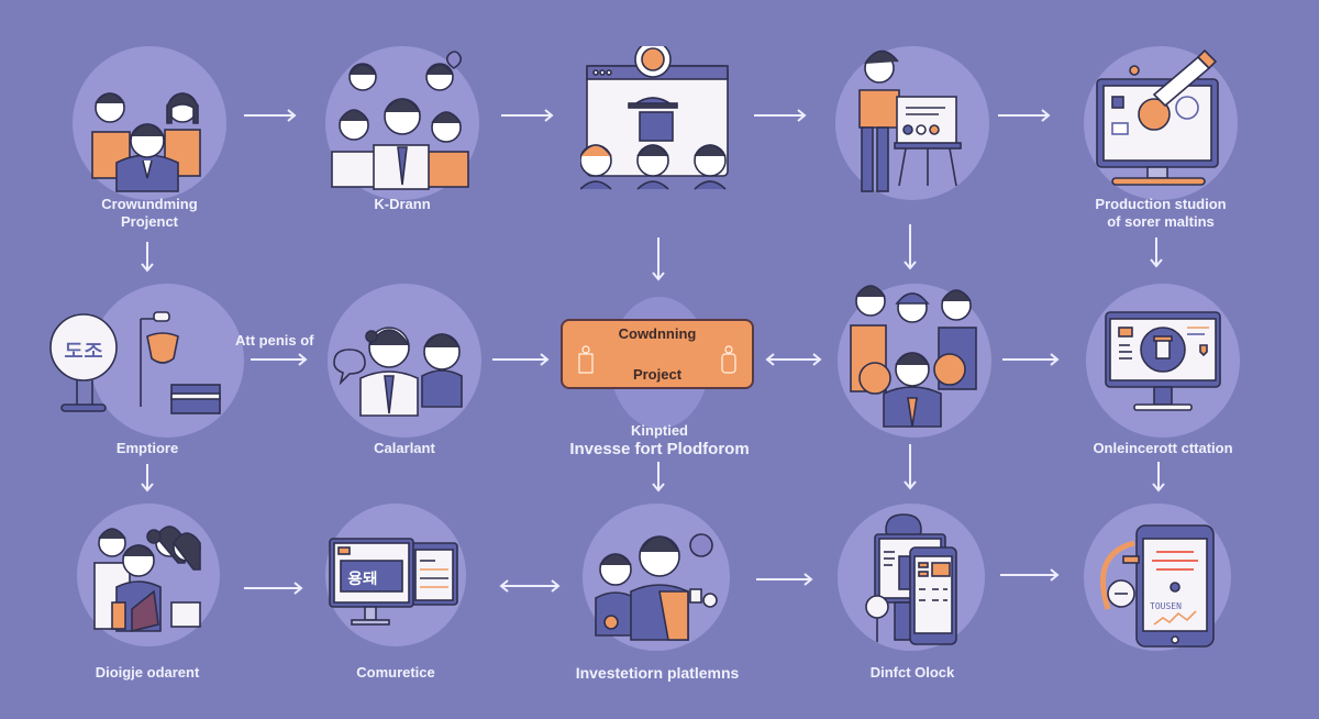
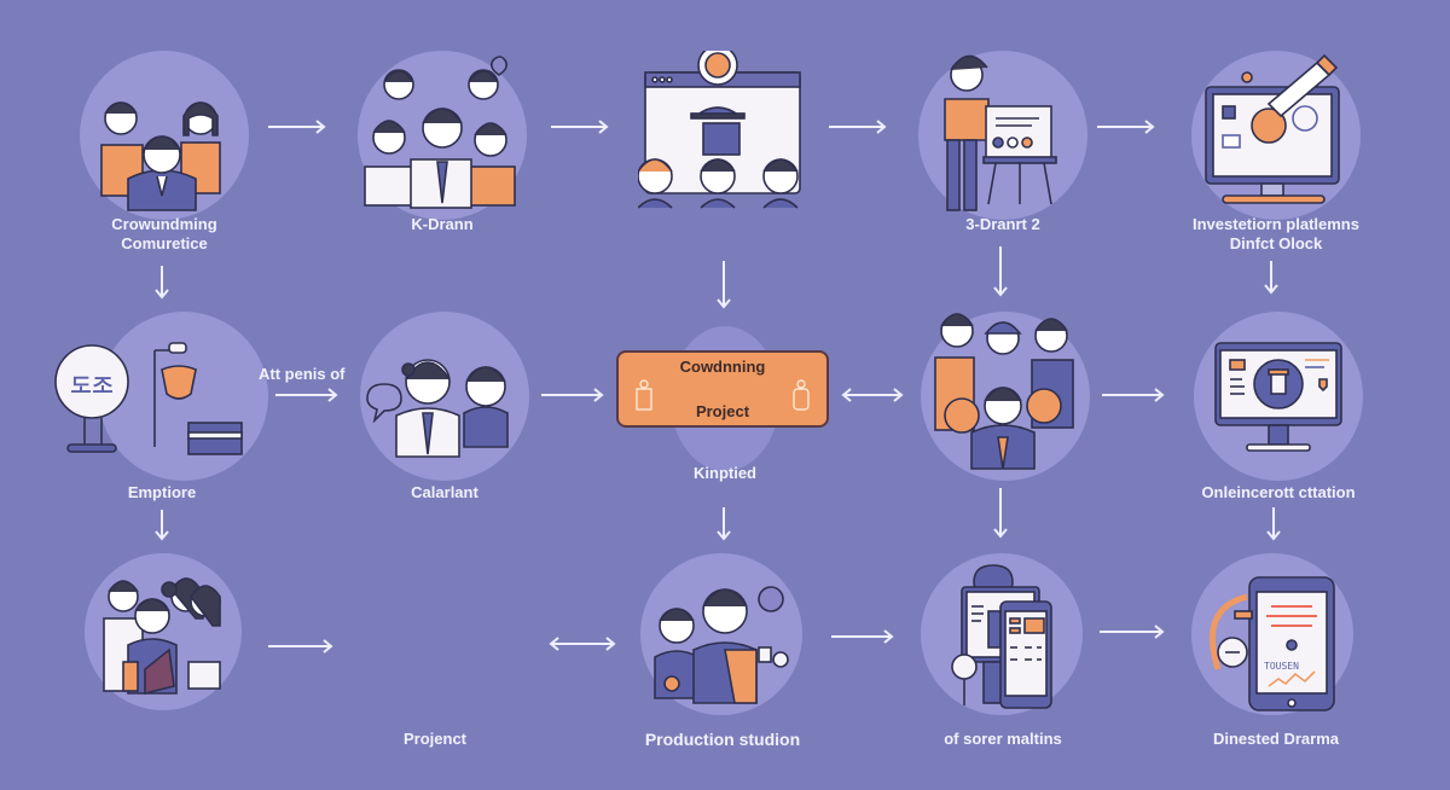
  Crowundming
- Projenct
+ Comuretice
  K-Drann
+ 3-Dranrt 2
- Production studion
+ Investetiorn platlemns
- of sorer maltins
+ Dinfct Olock
  도조
  Emptiore
  Att penis of
  Calarlant
  Cowdnning
  Project
  Kinptied
- Invesse fort Plodforom
  Onleincerott cttation
- Dioigje odarent
- 용돼
- Comuretice
+ Projenct
- Investetiorn platlemns
+ Production studion
- Dinfct Olock
+ of sorer maltins
  TOUSEN
+ Dinested Drarma
